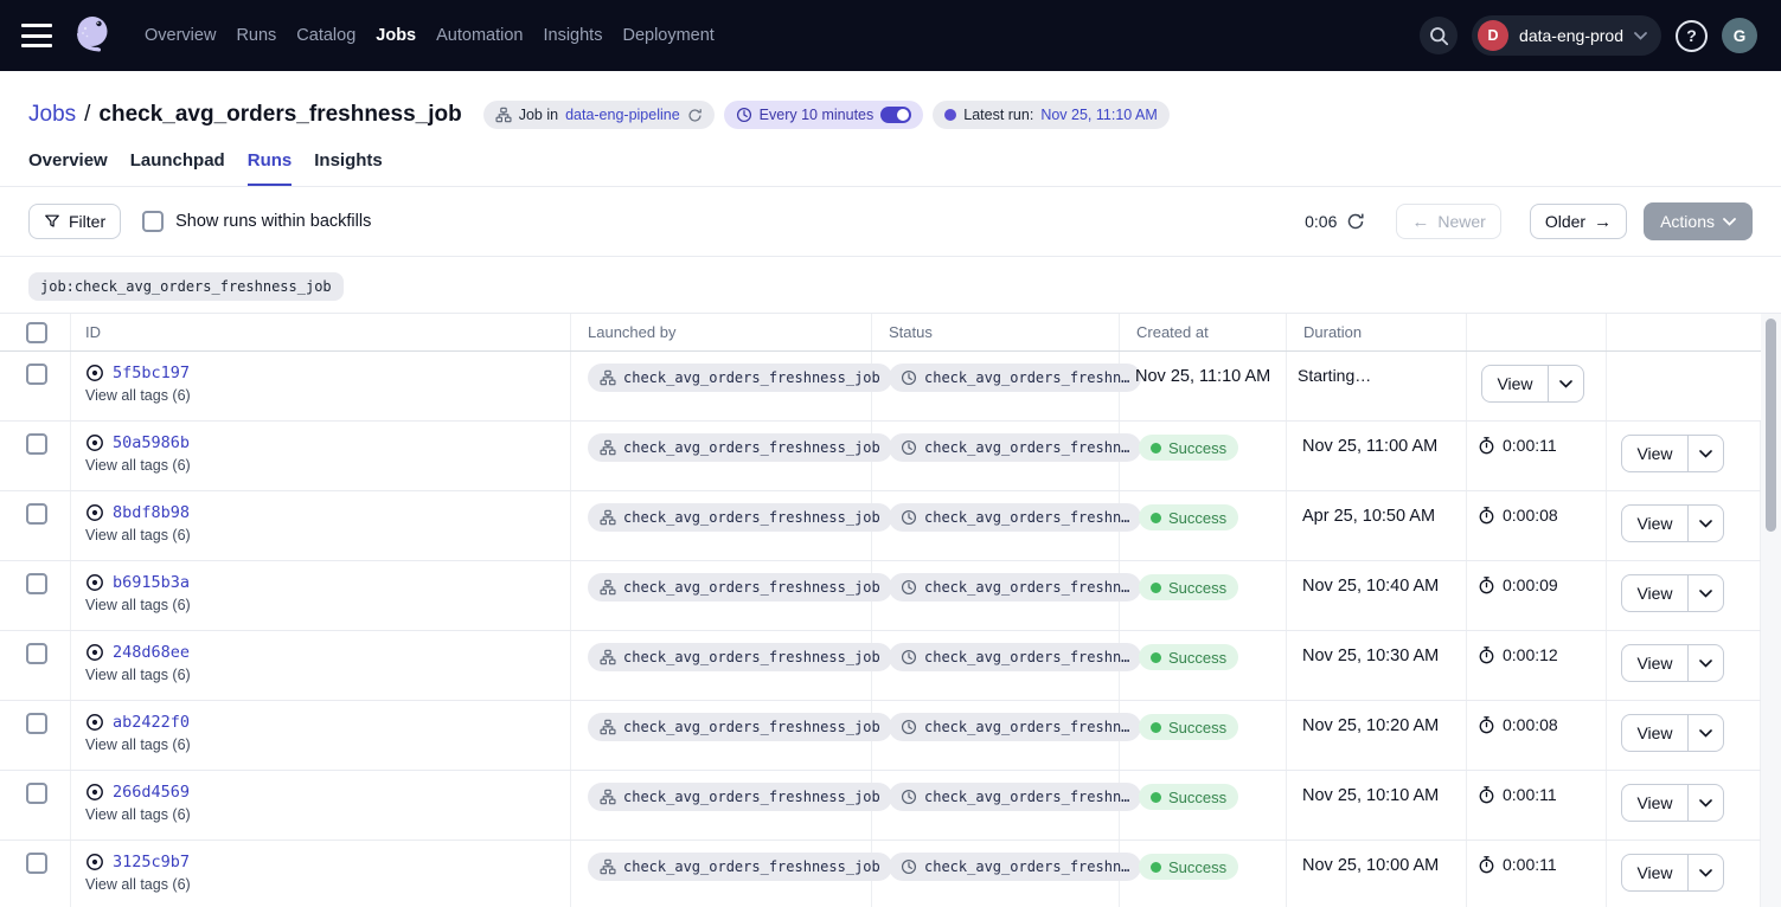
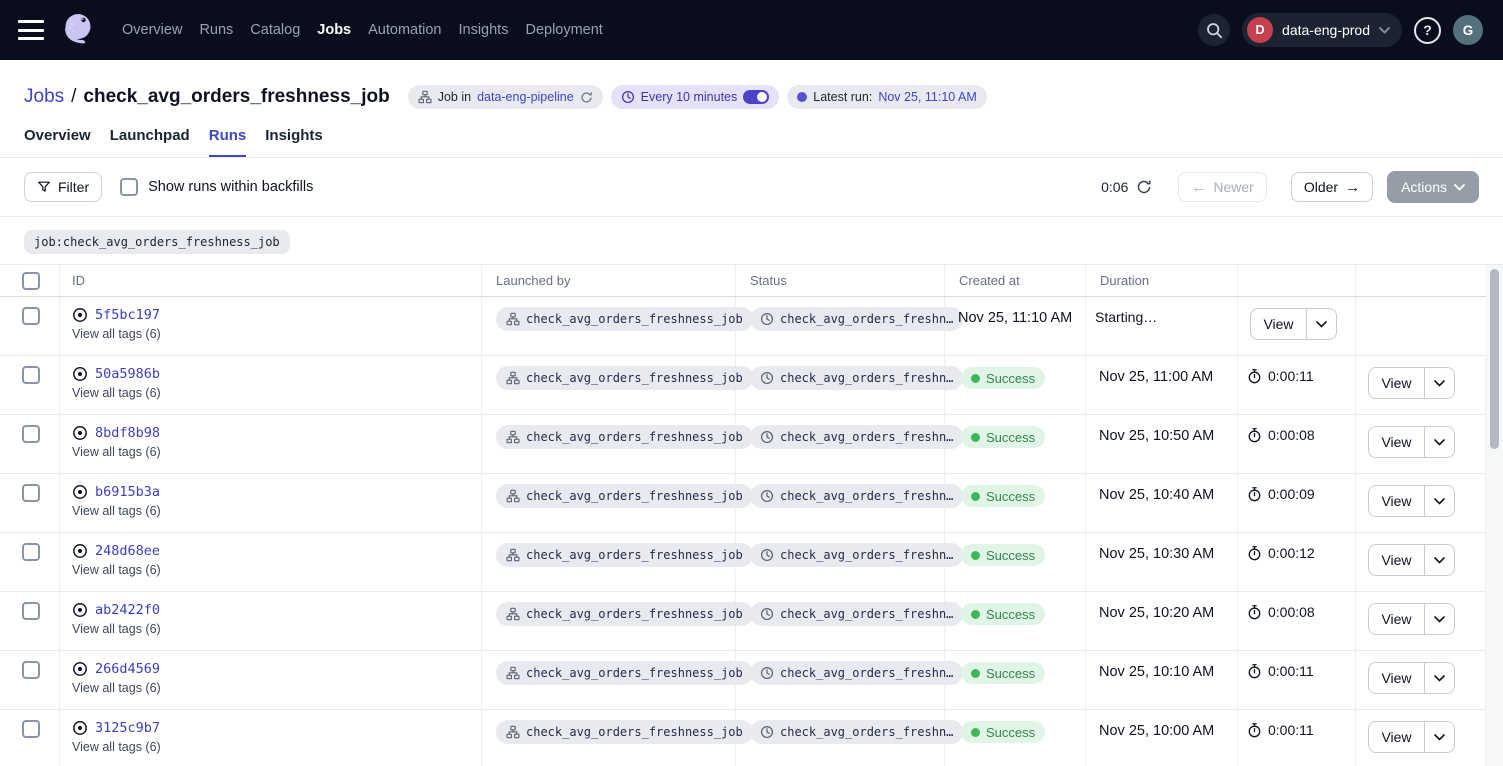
  Overview
  Runs
  Catalog
  Jobs
  Automation
  Insights
  Deployment
  D
  data-eng-prod
  ?
  G
  Jobs
  /
  check_avg_orders_freshness_job
  Job in
  data-eng-pipeline
  Every 10 minutes
  Latest run:
  Nov 25, 11:10 AM
  Overview
  Launchpad
  Runs
  Insights
  Filter
  Show runs within backfills
  0:06
  ←
  Newer
  Older
  →
  Actions
  job:check_avg_orders_freshness_job
  ID
  Launched by
  Status
  Created at
  Duration
  5f5bc197
  View all tags (6)
  check_avg_orders_freshness_job
  check_avg_orders_freshn…
  Nov 25, 11:10 AM
  Starting…
  View
  50a5986b
  View all tags (6)
  check_avg_orders_freshness_job
  check_avg_orders_freshn…
  Success
  Nov 25, 11:00 AM
  0:00:11
  View
  8bdf8b98
  View all tags (6)
  check_avg_orders_freshness_job
  check_avg_orders_freshn…
  Success
- Apr 25, 10:50 AM
+ Nov 25, 10:50 AM
  0:00:08
  View
  b6915b3a
  View all tags (6)
  check_avg_orders_freshness_job
  check_avg_orders_freshn…
  Success
  Nov 25, 10:40 AM
  0:00:09
  View
  248d68ee
  View all tags (6)
  check_avg_orders_freshness_job
  check_avg_orders_freshn…
  Success
  Nov 25, 10:30 AM
  0:00:12
  View
  ab2422f0
  View all tags (6)
  check_avg_orders_freshness_job
  check_avg_orders_freshn…
  Success
  Nov 25, 10:20 AM
  0:00:08
  View
  266d4569
  View all tags (6)
  check_avg_orders_freshness_job
  check_avg_orders_freshn…
  Success
  Nov 25, 10:10 AM
  0:00:11
  View
  3125c9b7
  View all tags (6)
  check_avg_orders_freshness_job
  check_avg_orders_freshn…
  Success
  Nov 25, 10:00 AM
  0:00:11
  View
